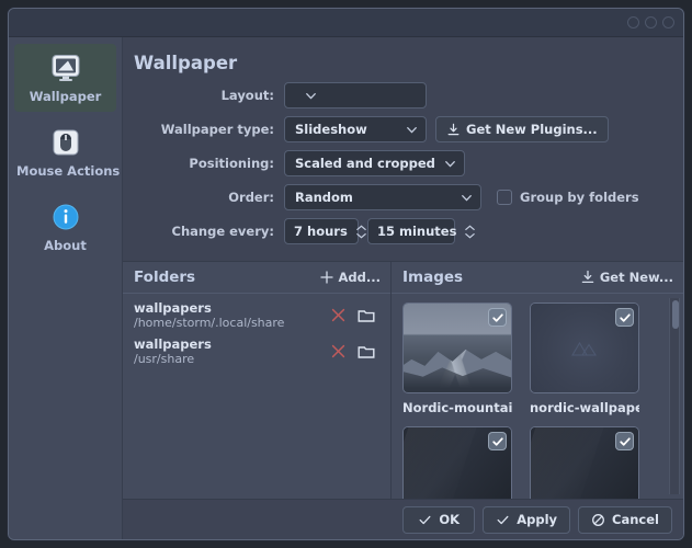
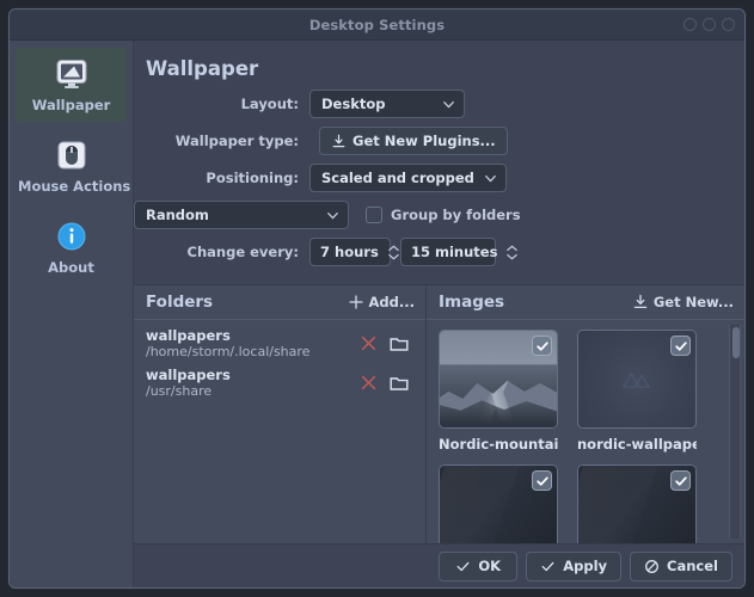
+ Desktop Settings
  Wallpaper
  Mouse Actions
  About
  Wallpaper
  Layout:
+ Desktop
  Wallpaper type:
- Slideshow
  Get New Plugins...
  Positioning:
  Scaled and cropped
- Order:
  Random
  Group by folders
  Change every:
  7 hours
  15 minutes
  Folders
  Add...
  wallpapers
  /home/storm/.local/share
  wallpapers
  /usr/share
  Images
  Get New...
  Nordic-mountai
  nordic-wallpape
  OK
  Apply
  Cancel
